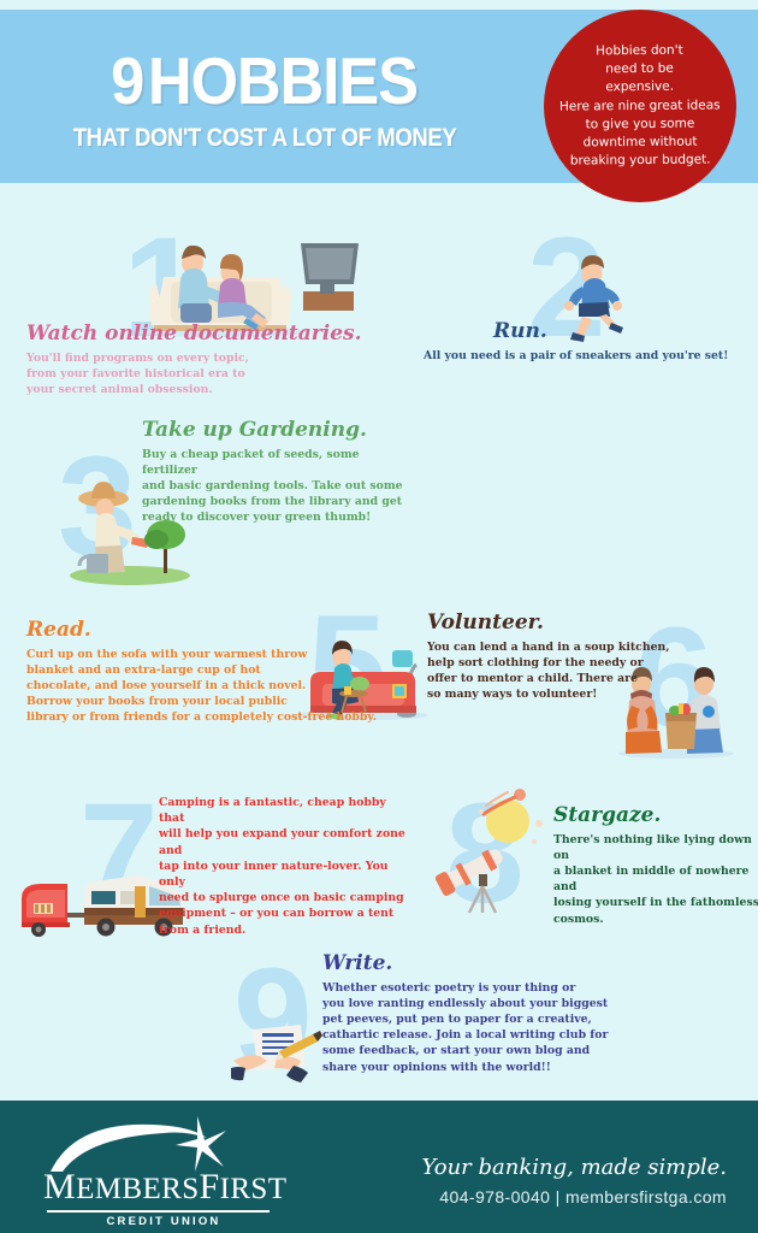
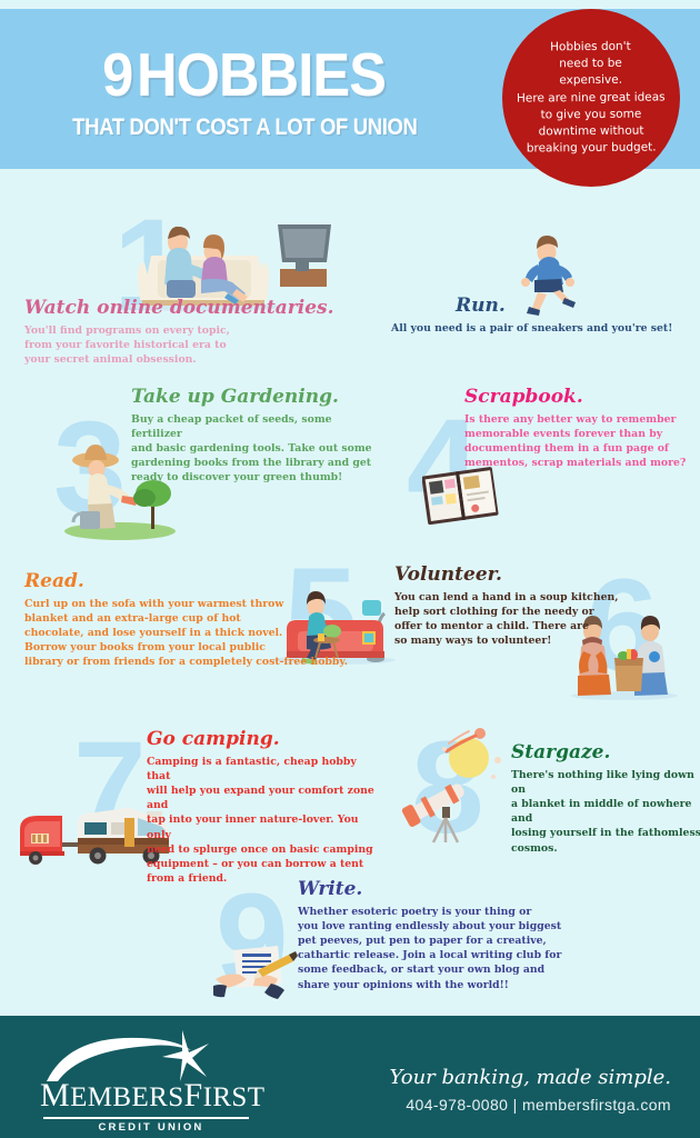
  9HOBBIES
- THAT DON'T COST A LOT OF MONEY
+ THAT DON'T COST A LOT OF UNION
  Hobbies don't
  need to be
  expensive.
  Here are nine great ideas
  to give you some
  downtime without
  breaking your budget.
  Watch online documentaries.
  You'll find programs on every topic,
  from your favorite historical era to
  your secret animal obsession.
- 2
  Run.
  All you need is a pair of sneakers and you're set!
  Take up Gardening.
  Buy a cheap packet of seeds, some fertilizer
  and basic gardening tools. Take out some
  gardening books from the library and get
  ready to discover your green thumb!
+ 4
+ Scrapbook.
+ Is there any better way to remember
+ memorable events forever than by
+ documenting them in a fun page of
+ mementos, scrap materials and more?
  Read.
  Curl up on the sofa with your warmest throw
  blanket and an extra-large cup of hot
  chocolate, and lose yourself in a thick novel.
  Borrow your books from your local public
  library or from friends for a completely cost-free hobby.
  6
  Volunteer.
  You can lend a hand in a soup kitchen,
  help sort clothing for the needy or
  offer to mentor a child. There are
  so many ways to volunteer!
  7
+ Go camping.
  Camping is a fantastic, cheap hobby that
  will help you expand your comfort zone and
  tap into your inner nature-lover. You only
  need to splurge once on basic camping
  equipment – or you can borrow a tent
  from a friend.
  Stargaze.
  There's nothing like lying down on
  a blanket in middle of nowhere and
  losing yourself in the fathomless
  cosmos.
  9
  Write.
  Whether esoteric poetry is your thing or
  you love ranting endlessly about your biggest
  pet peeves, put pen to paper for a creative,
  cathartic release. Join a local writing club for
  some feedback, or start your own blog and
  share your opinions with the world!!
  MEMBERSFIRST
  CREDIT UNION
  Your banking, made simple.
- 404-978-0040 | membersfirstga.com
+ 404-978-0080 | membersfirstga.com
